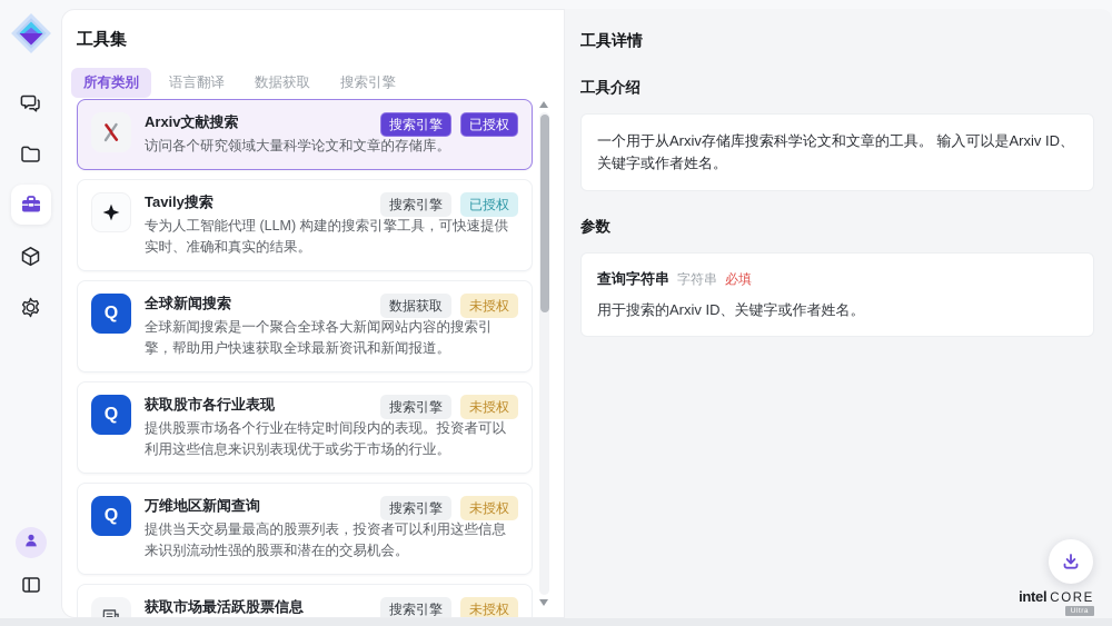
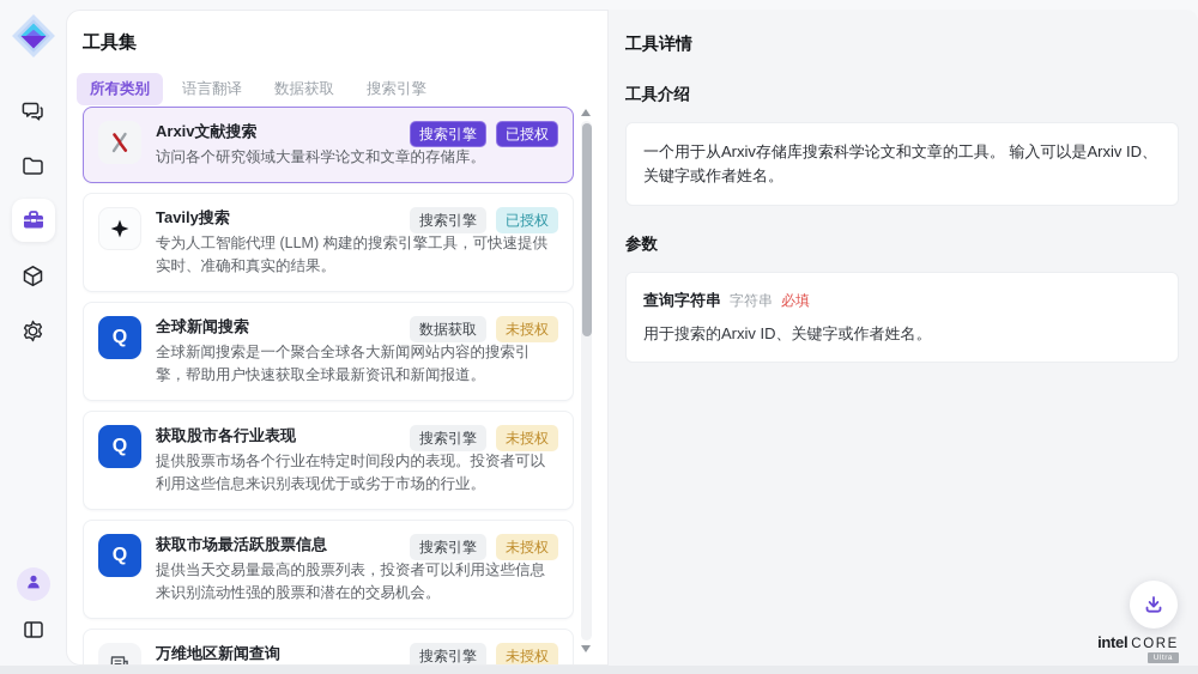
  工具集
  所有类别
  语言翻译
  数据获取
  搜索引擎
  Arxiv文献搜索
  访问各个研究领域大量科学论文和文章的存储库。
  搜索引擎
  已授权
  Tavily搜索
  专为人工智能代理 (LLM) 构建的搜索引擎工具，可快速提供实时、准确和真实的结果。
  搜索引擎
  已授权
  Q
  全球新闻搜索
  全球新闻搜索是一个聚合全球各大新闻网站内容的搜索引擎，帮助用户快速获取全球最新资讯和新闻报道。
  数据获取
  未授权
  Q
  获取股市各行业表现
  提供股票市场各个行业在特定时间段内的表现。投资者可以利用这些信息来识别表现优于或劣于市场的行业。
  搜索引擎
  未授权
  Q
- 万维地区新闻查询
+ 获取市场最活跃股票信息
  提供当天交易量最高的股票列表，投资者可以利用这些信息来识别流动性强的股票和潜在的交易机会。
  搜索引擎
  未授权
- 获取市场最活跃股票信息
+ 万维地区新闻查询
  搜索引擎
  未授权
  工具详情
  工具介绍
  一个用于从Arxiv存储库搜索科学论文和文章的工具。 输入可以是Arxiv ID、关键字或作者姓名。
  参数
  查询字符串
  字符串
  必填
  用于搜索的Arxiv ID、关键字或作者姓名。
  intel
  CORE
